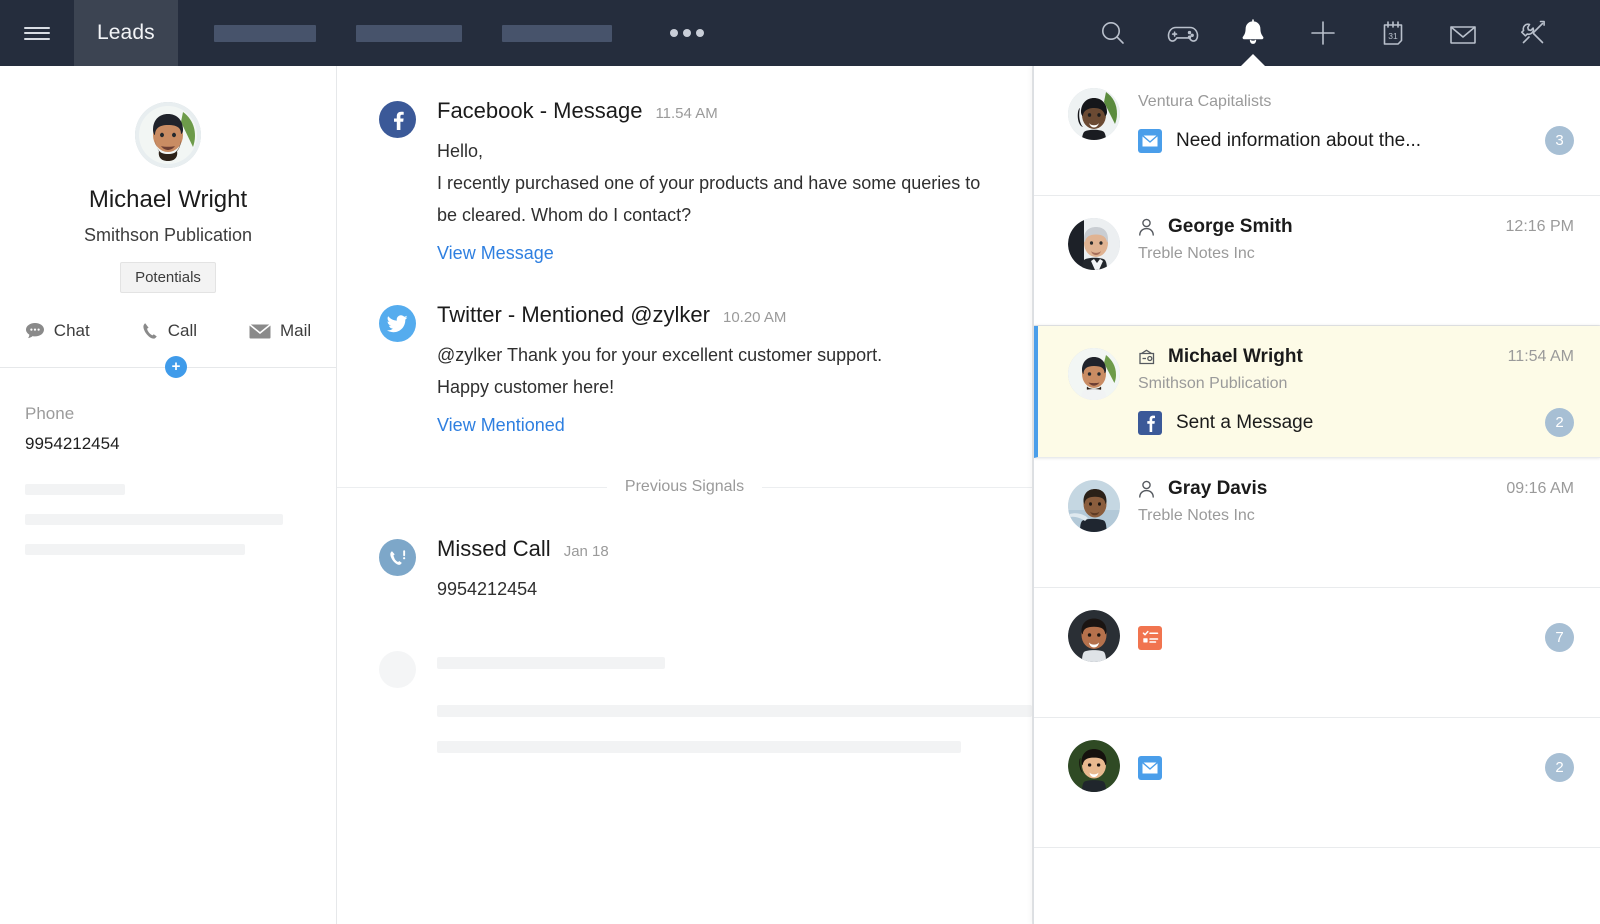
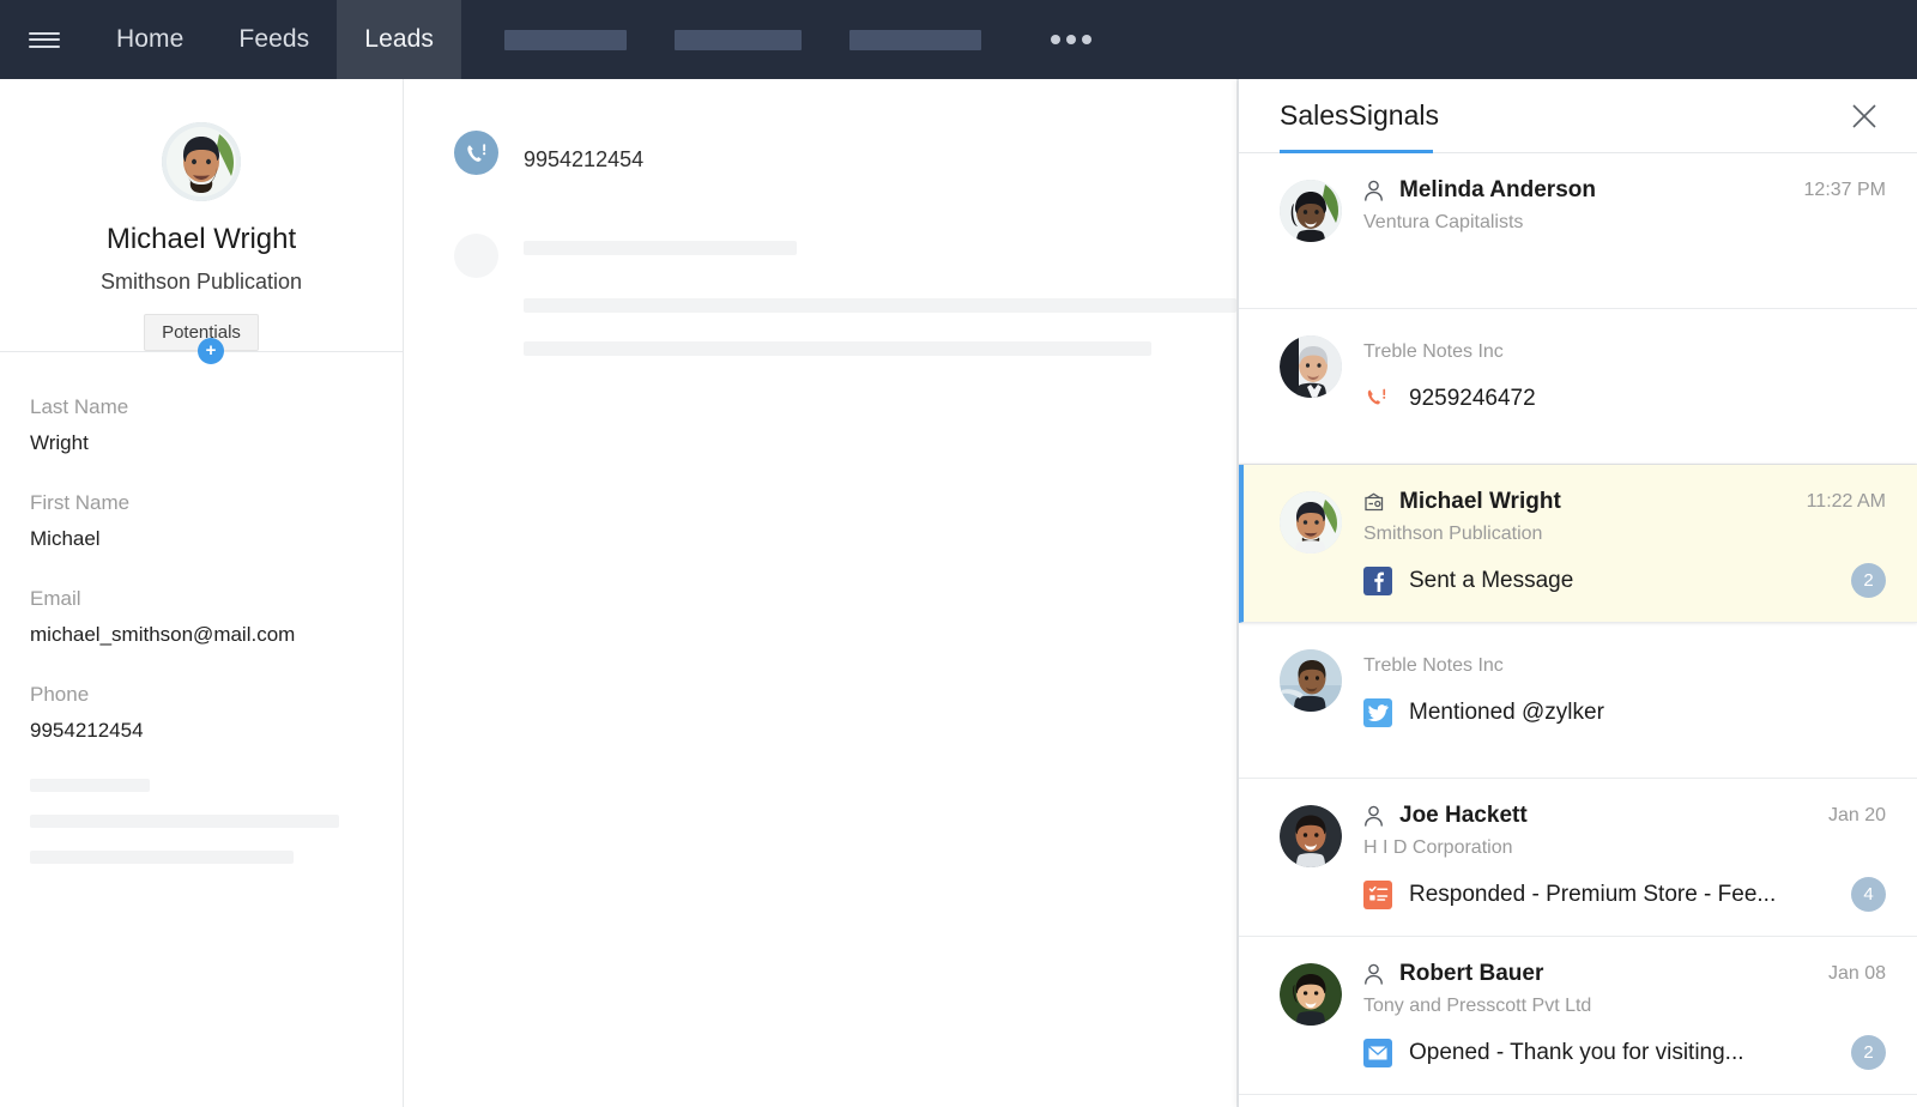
+ Home
+ Feeds
  Leads
- 31
  Michael Wright
  Smithson Publication
  Potentials
- Chat
- Call
- Mail
  +
+ Last Name
+ Wright
+ First Name
+ Michael
+ Email
+ michael_smithson@mail.com
  Phone
  9954212454
- Facebook - Message
- 11.54 AM
- Hello,
- I recently purchased one of your products and have some queries to be cleared. Whom do I contact?
- View Message
- Twitter - Mentioned @zylker
- 10.20 AM
- @zylker Thank you for your excellent customer support.
- Happy customer here!
- View Mentioned
- Previous Signals
- Missed Call
- Jan 18
  9954212454
+ SalesSignals
+ Melinda Anderson
+ 12:37 PM
  Ventura Capitalists
- Need information about the...
- 3
- George Smith
- 12:16 PM
  Treble Notes Inc
+ 9259246472
  Michael Wright
- 11:54 AM
+ 11:22 AM
  Smithson Publication
  Sent a Message
  2
- Gray Davis
- 09:16 AM
  Treble Notes Inc
+ Mentioned @zylker
+ Joe Hackett
+ Jan 20
+ H I D Corporation
+ Responded - Premium Store - Fee...
- 7
+ 4
+ Robert Bauer
+ Jan 08
+ Tony and Presscott Pvt Ltd
+ Opened - Thank you for visiting...
  2
